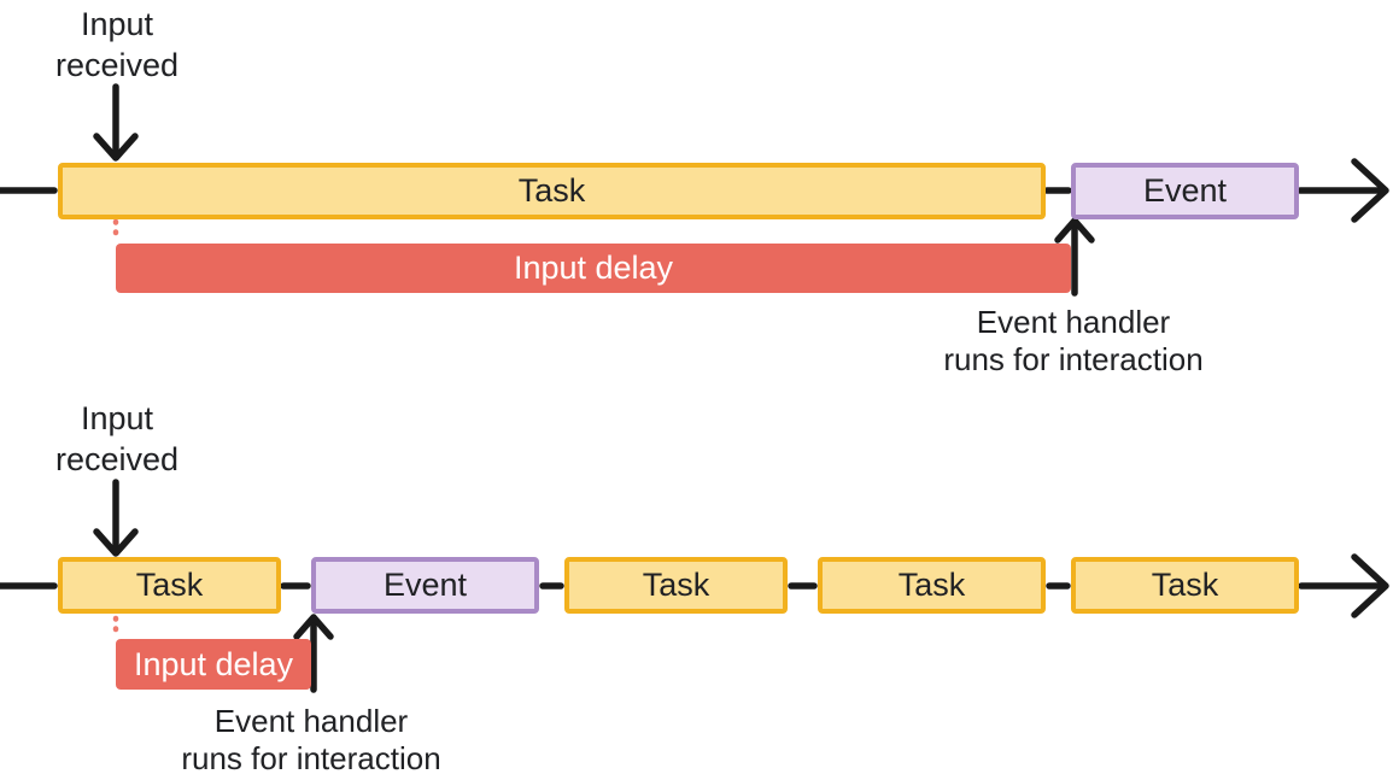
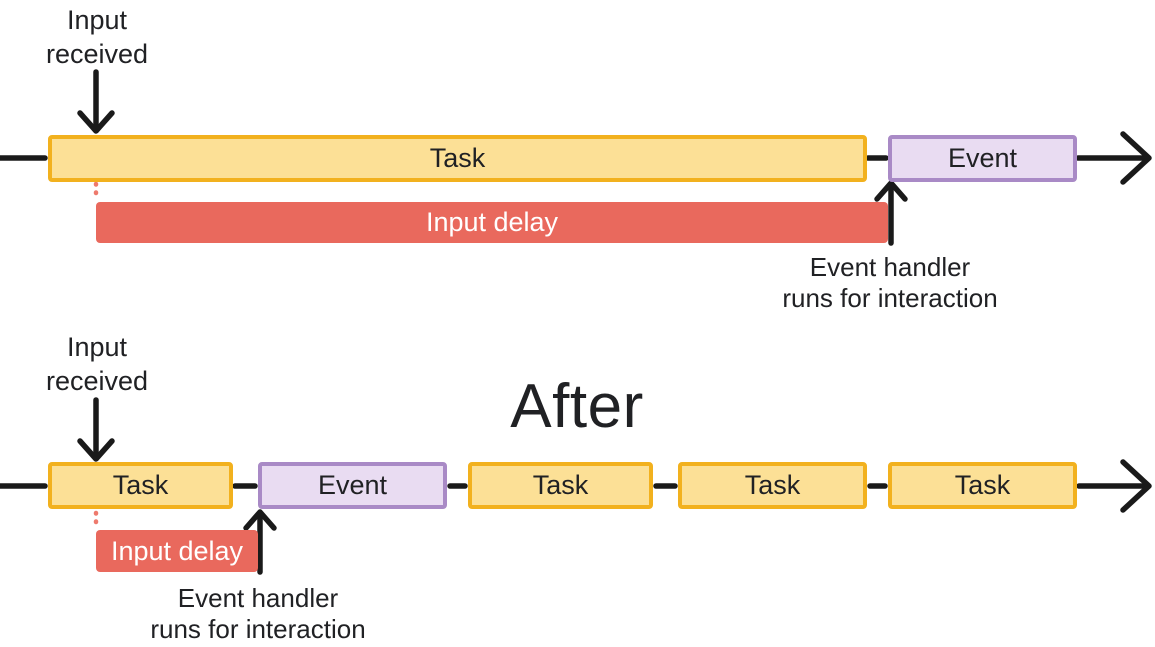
  Input
  received
  Task
  Event
  Input delay
  Event handler
  runs for interaction
  Input
  received
+ After
  Task
  Event
  Task
  Task
  Task
  Input delay
  Event handler
  runs for interaction
